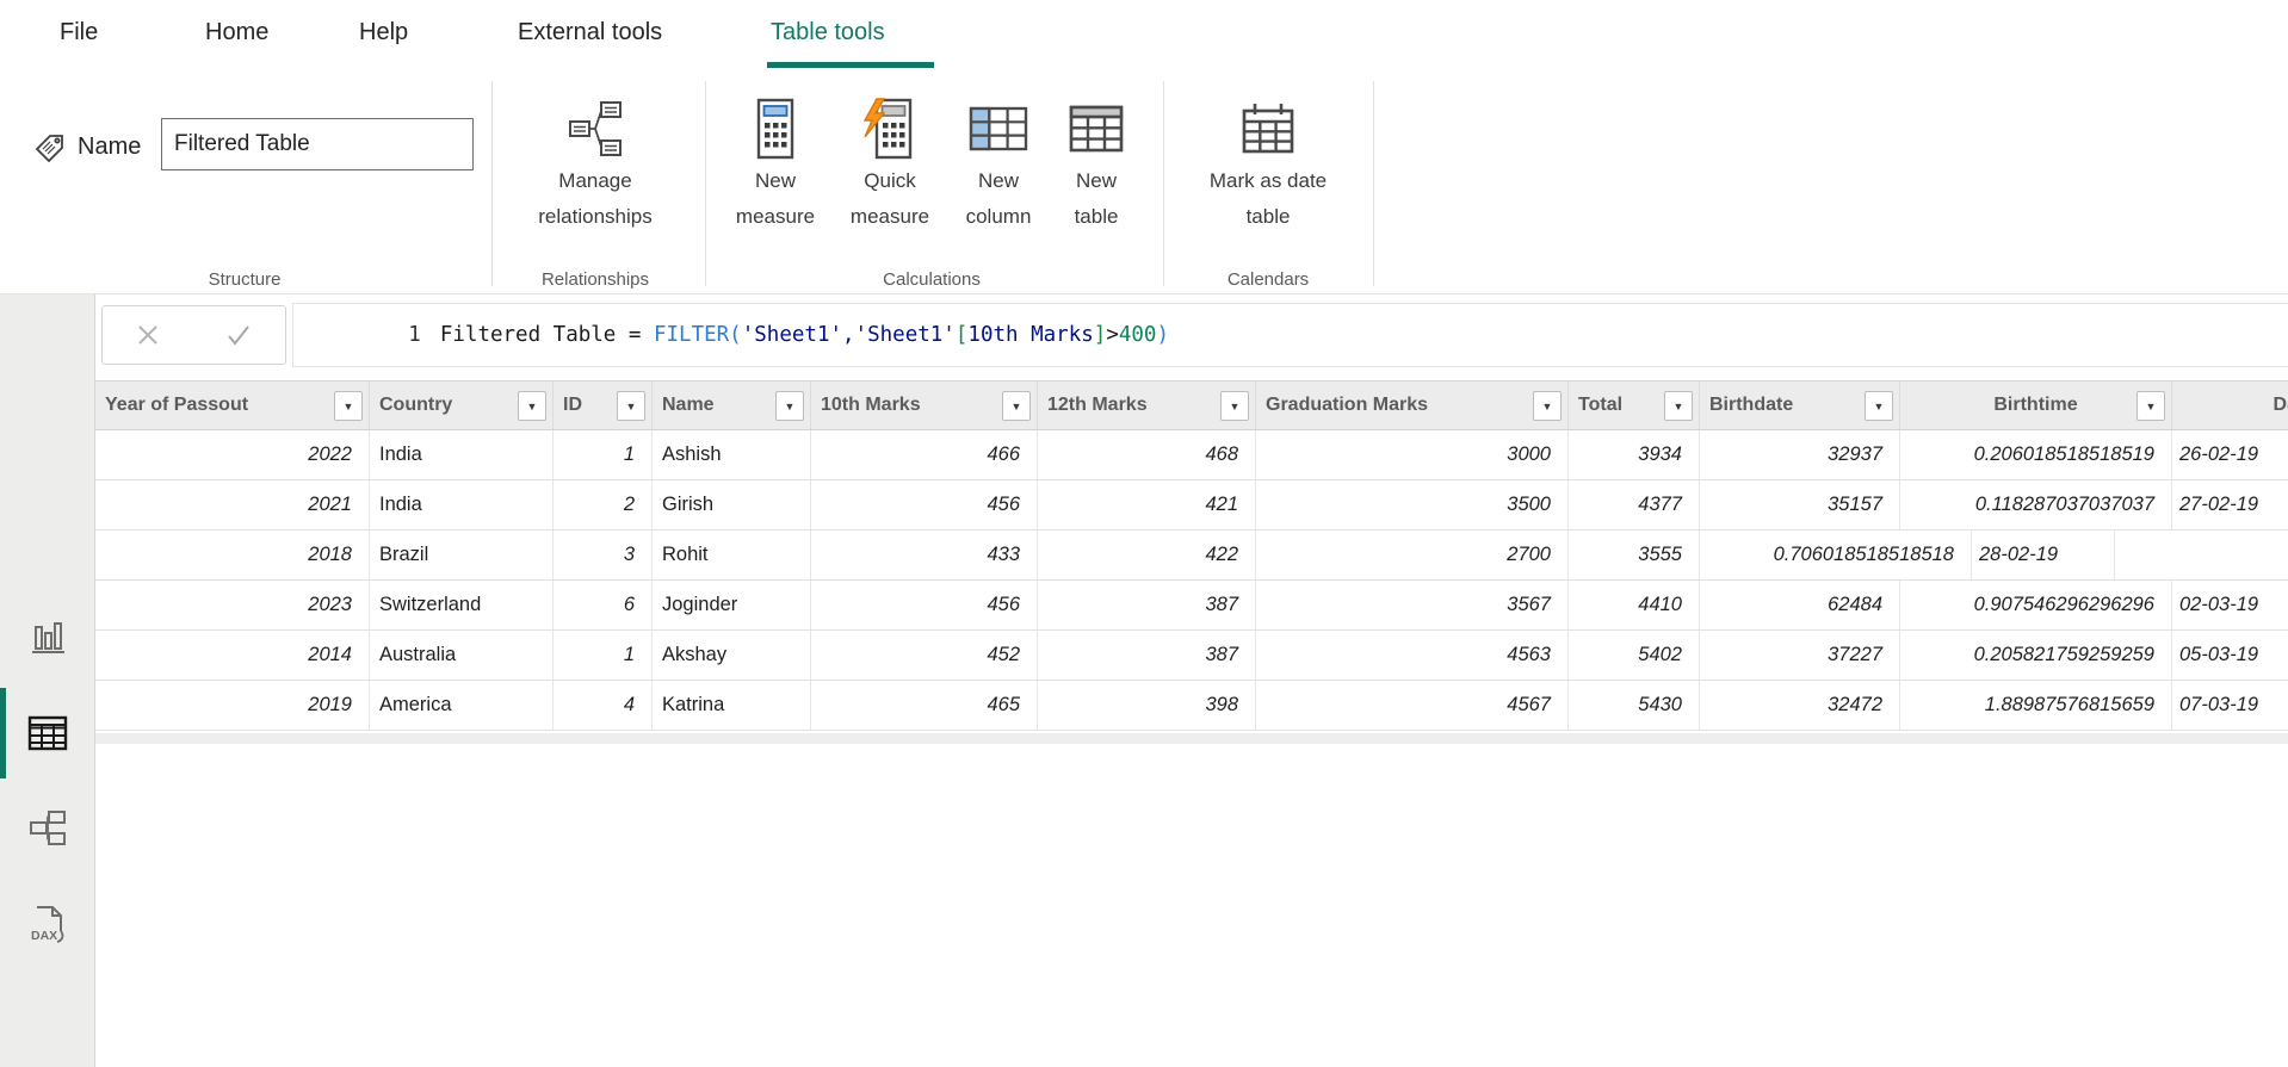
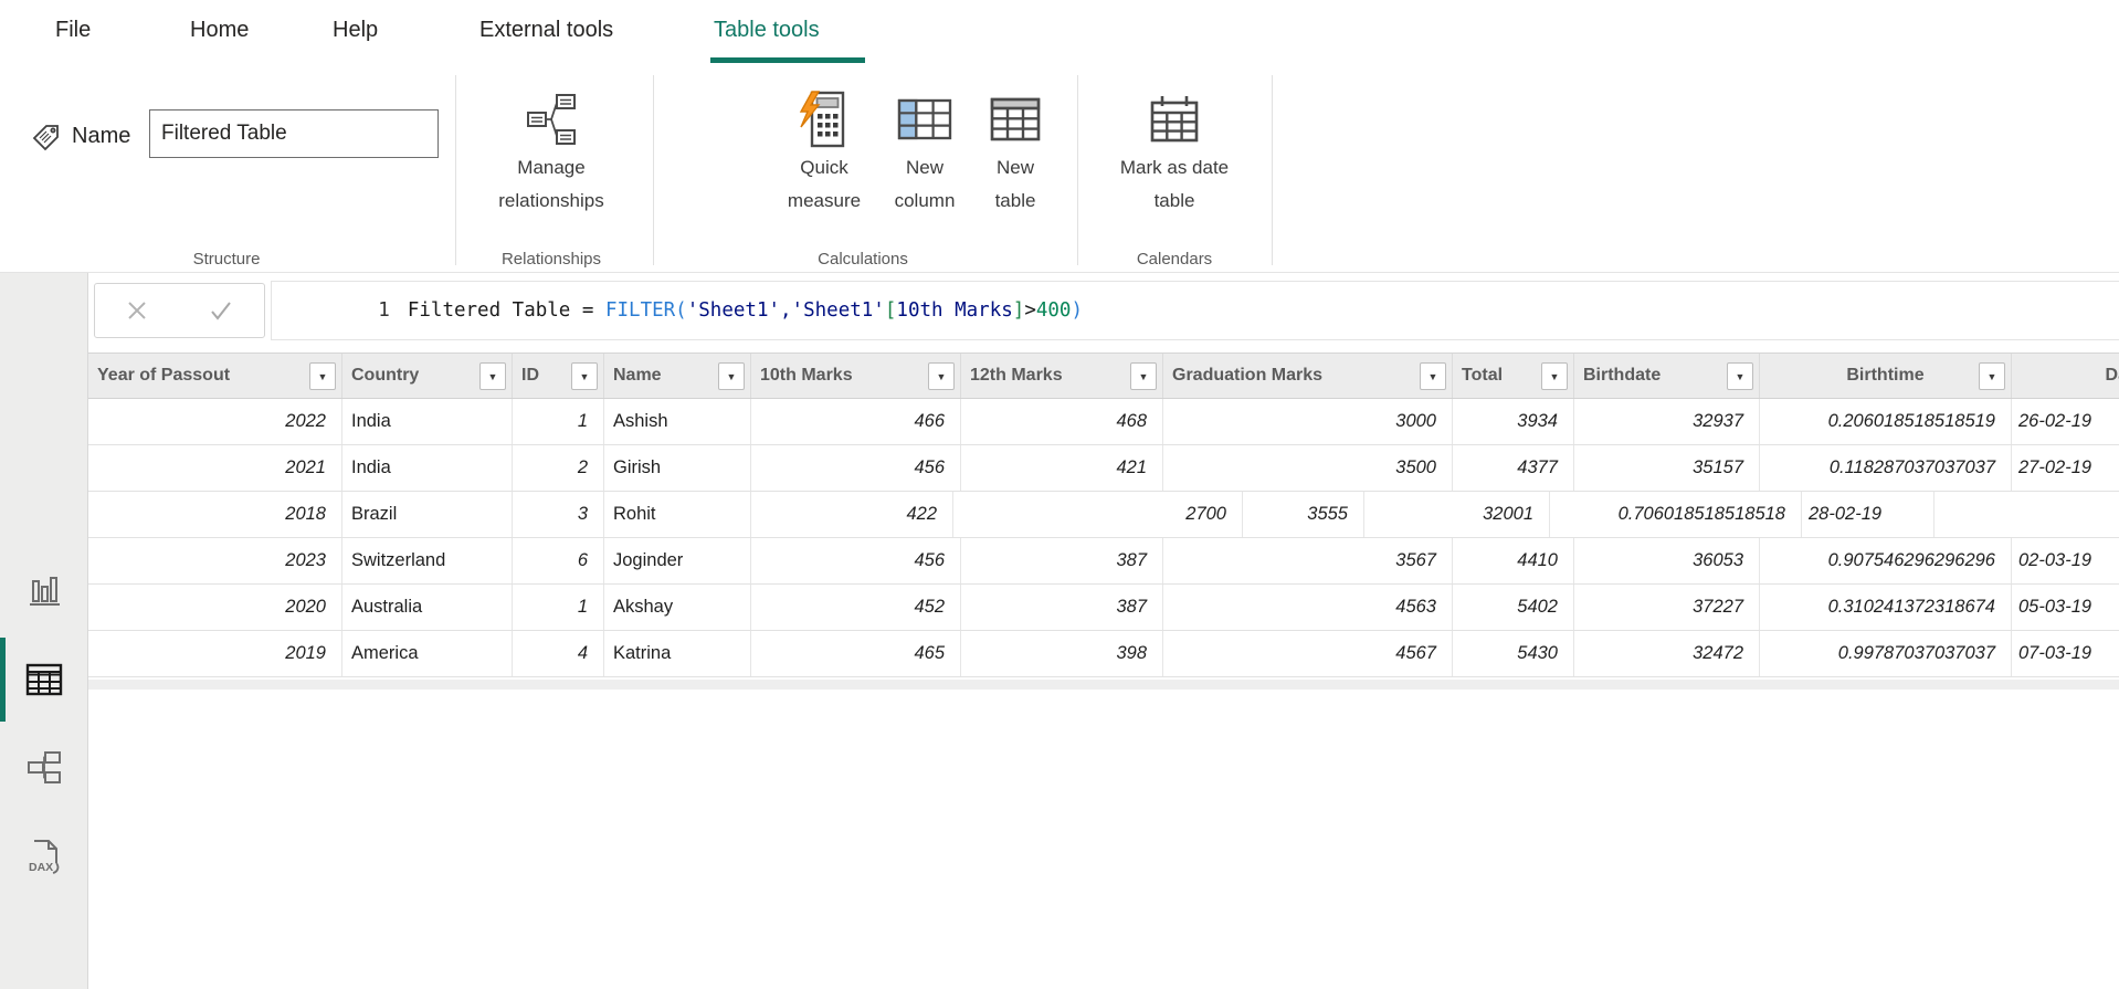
  File
  Home
  Help
  External tools
  Table tools
  Name
  Filtered Table
  Structure
  Manage relationships
  Relationships
- New measure
  Quick measure
  New column
  New table
  Calculations
  Mark as date table
  Calendars
  DAX
  1 Filtered Table = FILTER('Sheet1','Sheet1'[10th Marks]>400)
  Year of Passout
  ▼
  Country
  ▼
  ID
  ▼
  Name
  ▼
  10th Marks
  ▼
  12th Marks
  ▼
  Graduation Marks
  ▼
  Total
  ▼
  Birthdate
  ▼
  Birthtime
  ▼
  2022
  India
  1
  Ashish
  466
  468
  3000
  3934
  32937
  0.206018518518519
  26-02-19
  2021
  India
  2
  Girish
  456
  421
  3500
  4377
  35157
  0.118287037037037
  27-02-19
  2018
  Brazil
  3
  Rohit
- 433
  422
  2700
  3555
+ 32001
  0.706018518518518
  28-02-19
  2023
  Switzerland
  6
  Joginder
  456
  387
  3567
  4410
- 62484
+ 36053
  0.907546296296296
  02-03-19
- 2014
+ 2020
  Australia
  1
  Akshay
  452
  387
  4563
  5402
  37227
- 0.205821759259259
+ 0.310241372318674
  05-03-19
  2019
  America
  4
  Katrina
  465
  398
  4567
  5430
  32472
- 1.88987576815659
+ 0.99787037037037
  07-03-19
